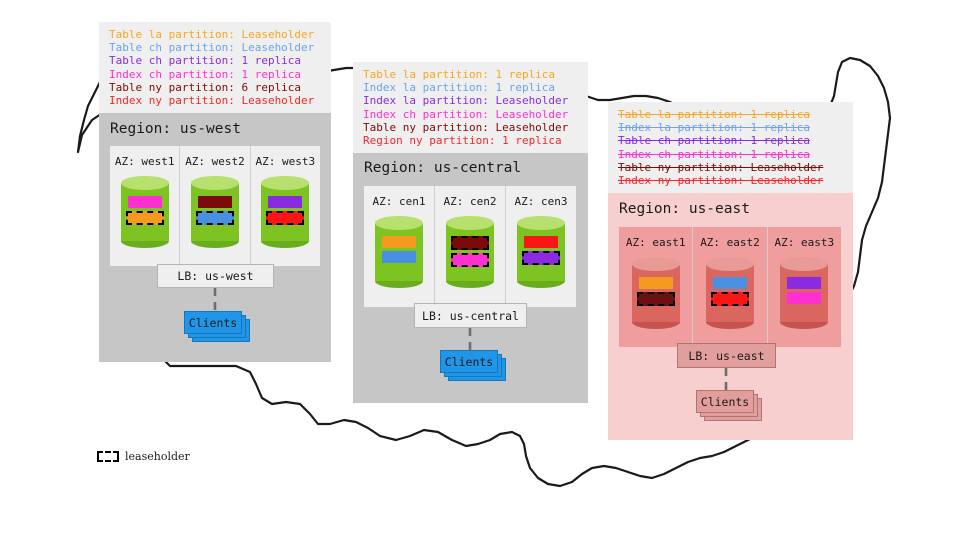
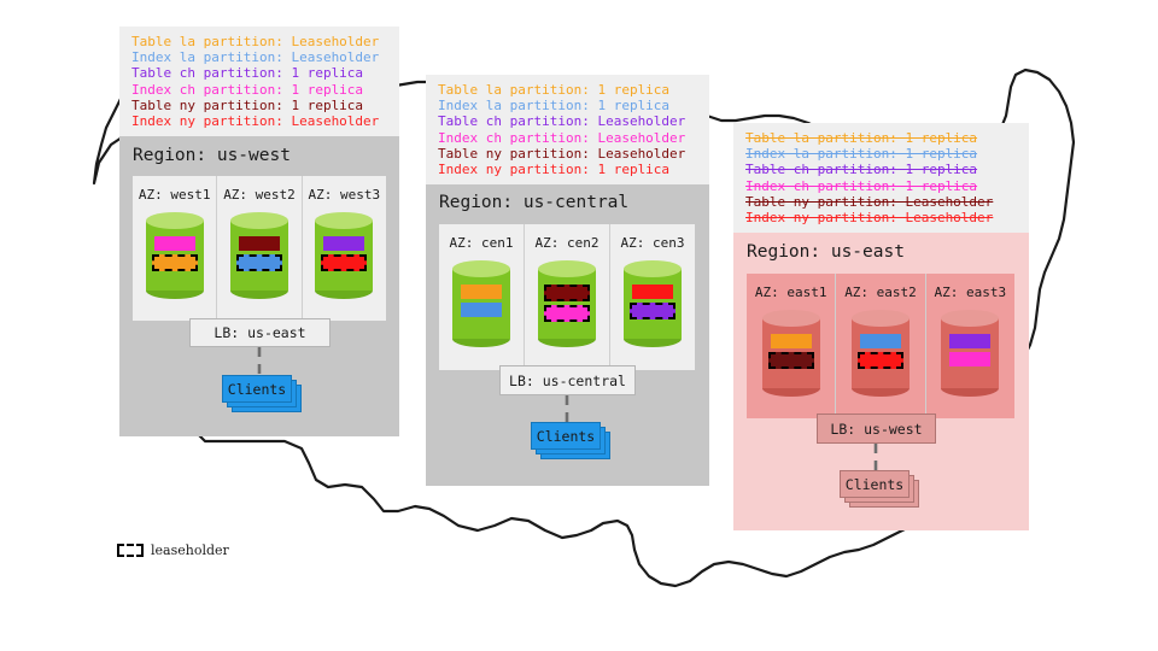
  Table la partition: Leaseholder
- Table ch partition: Leaseholder
+ Index la partition: Leaseholder
  Table ch partition: 1 replica
  Index ch partition: 1 replica
- Table ny partition: 6 replica
+ Table ny partition: 1 replica
  Index ny partition: Leaseholder
  Table la partition: 1 replica
  Index la partition: 1 replica
- Index la partition: Leaseholder
+ Table ch partition: Leaseholder
  Index ch partition: Leaseholder
  Table ny partition: Leaseholder
- Region ny partition: 1 replica
+ Index ny partition: 1 replica
  Table la partition: 1 replica
  Index la partition: 1 replica
  Table ch partition: 1 replica
  Index ch partition: 1 replica
  Table ny partition: Leaseholder
  Index ny partition: Leaseholder
  Region: us-west
  Region: us-central
  Region: us-east
  AZ: west1
  AZ: west2
  AZ: west3
  AZ: cen1
  AZ: cen2
  AZ: cen3
  AZ: east1
  AZ: east2
  AZ: east3
- LB: us-west
+ LB: us-east
  LB: us-central
- LB: us-east
+ LB: us-west
  Clients
  Clients
  Clients
  leaseholder
